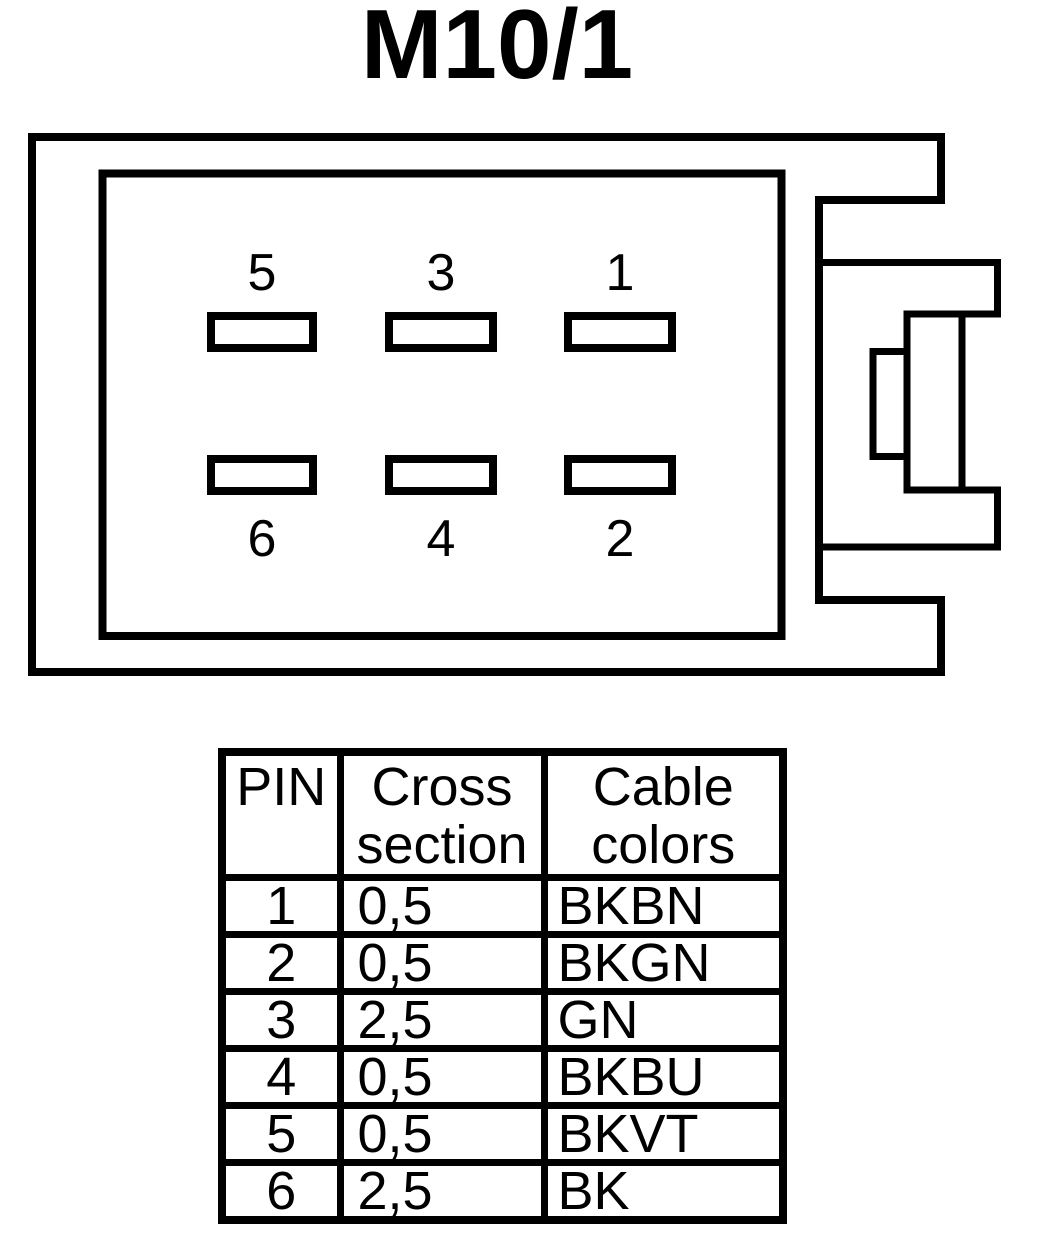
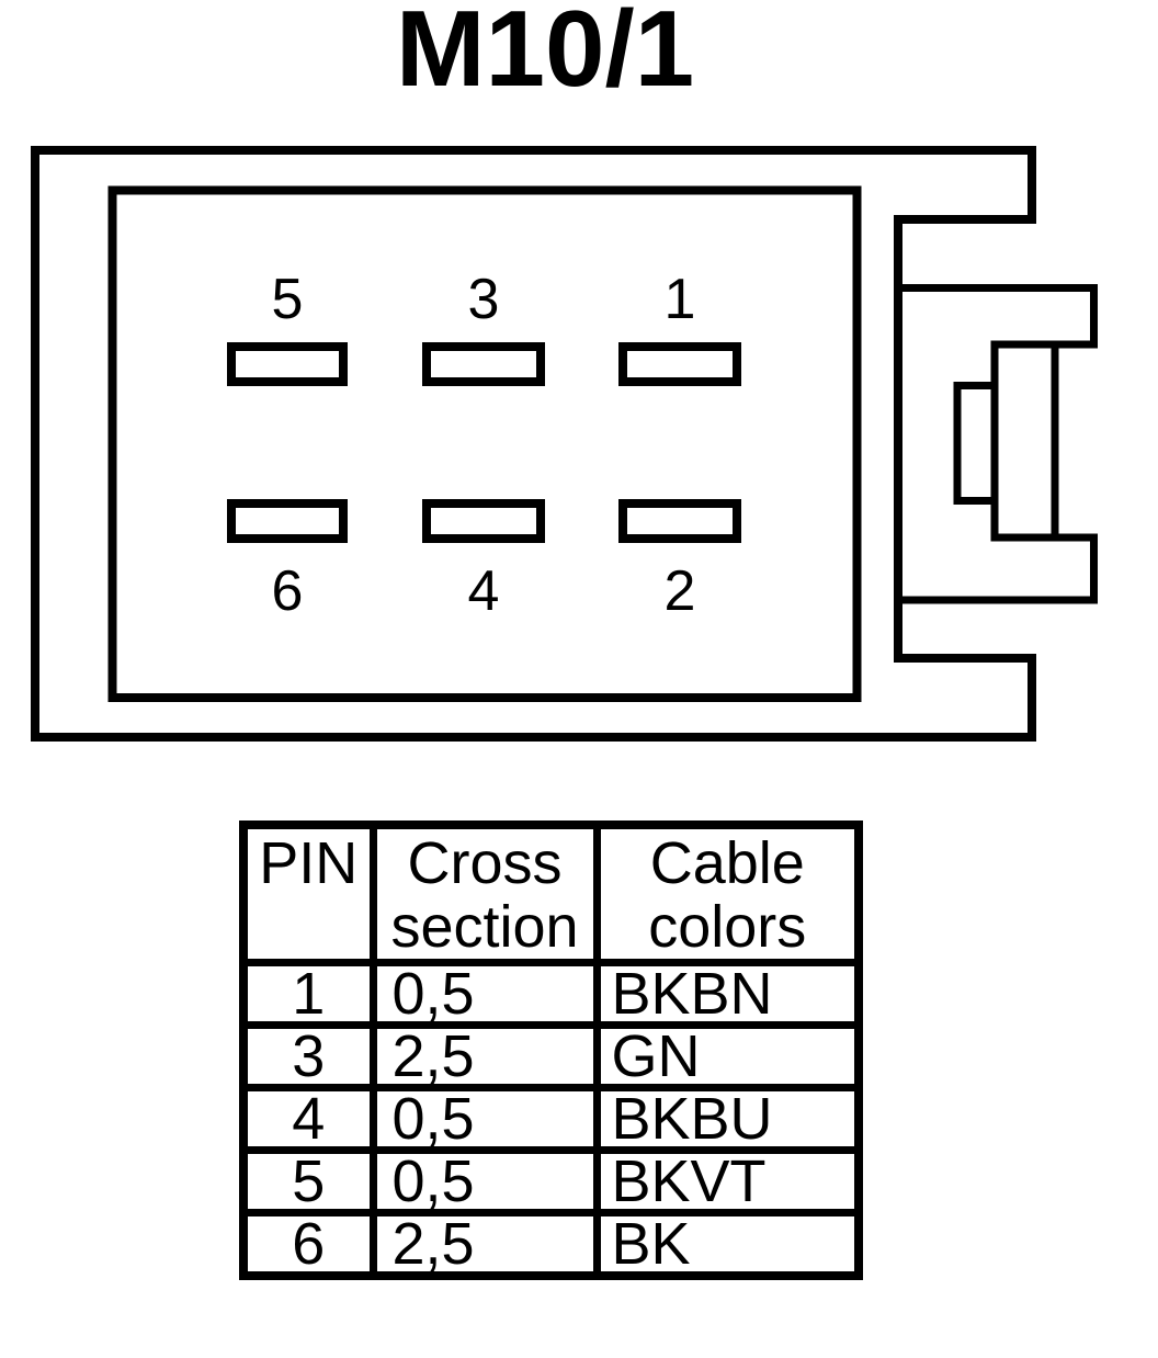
  M10/1
  5
  3
  1
  6
  4
  2
  PIN	Cross section	Cable colors
  1	0,5	BKBN
- 2	0,5	BKGN
  3	2,5	GN
  4	0,5	BKBU
  5	0,5	BKVT
  6	2,5	BK
